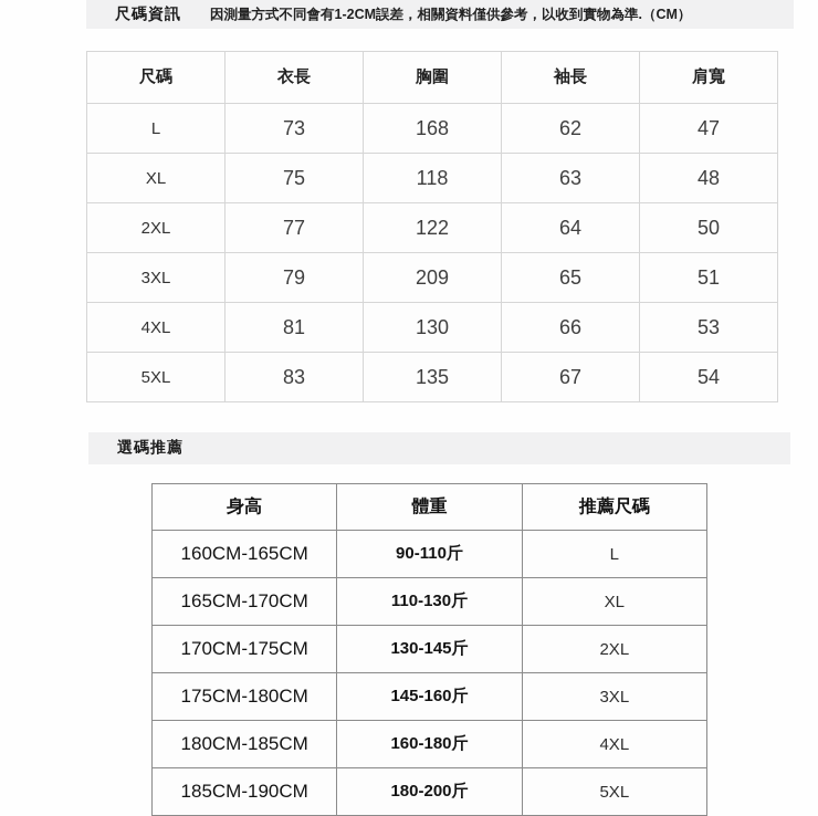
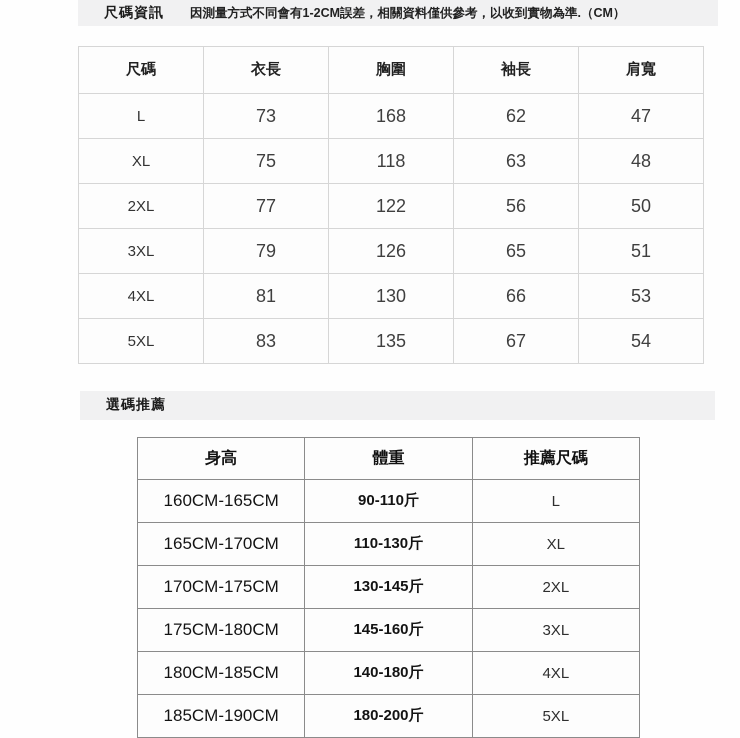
  尺碼資訊
  因測量方式不同會有1-2CM誤差，相關資料僅供參考，以收到實物為準.（CM）
  尺碼	衣長	胸圍	袖長	肩寬
  L	73	168	62	47
  XL	75	118	63	48
- 2XL	77	122	64	50
+ 2XL	77	122	56	50
- 3XL	79	209	65	51
+ 3XL	79	126	65	51
  4XL	81	130	66	53
  5XL	83	135	67	54
  選碼推薦
  身高	體重	推薦尺碼
  160CM-165CM	90-110斤	L
  165CM-170CM	110-130斤	XL
  170CM-175CM	130-145斤	2XL
  175CM-180CM	145-160斤	3XL
- 180CM-185CM	160-180斤	4XL
+ 180CM-185CM	140-180斤	4XL
  185CM-190CM	180-200斤	5XL
